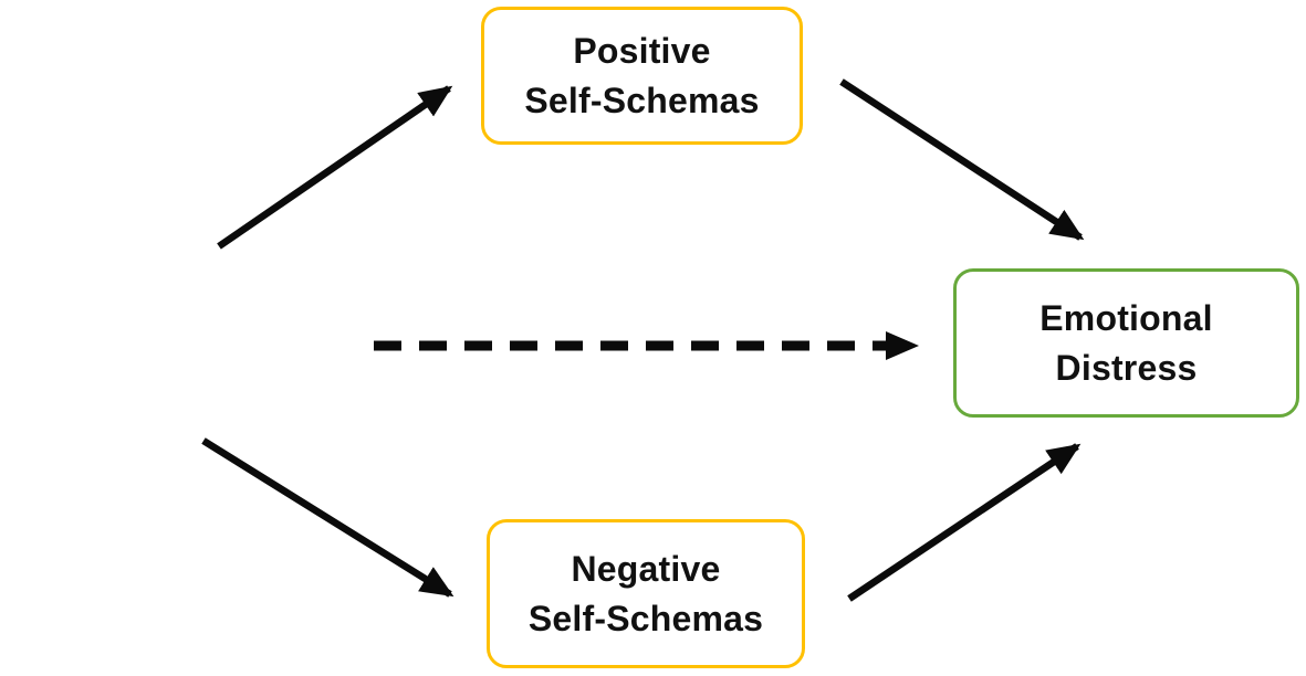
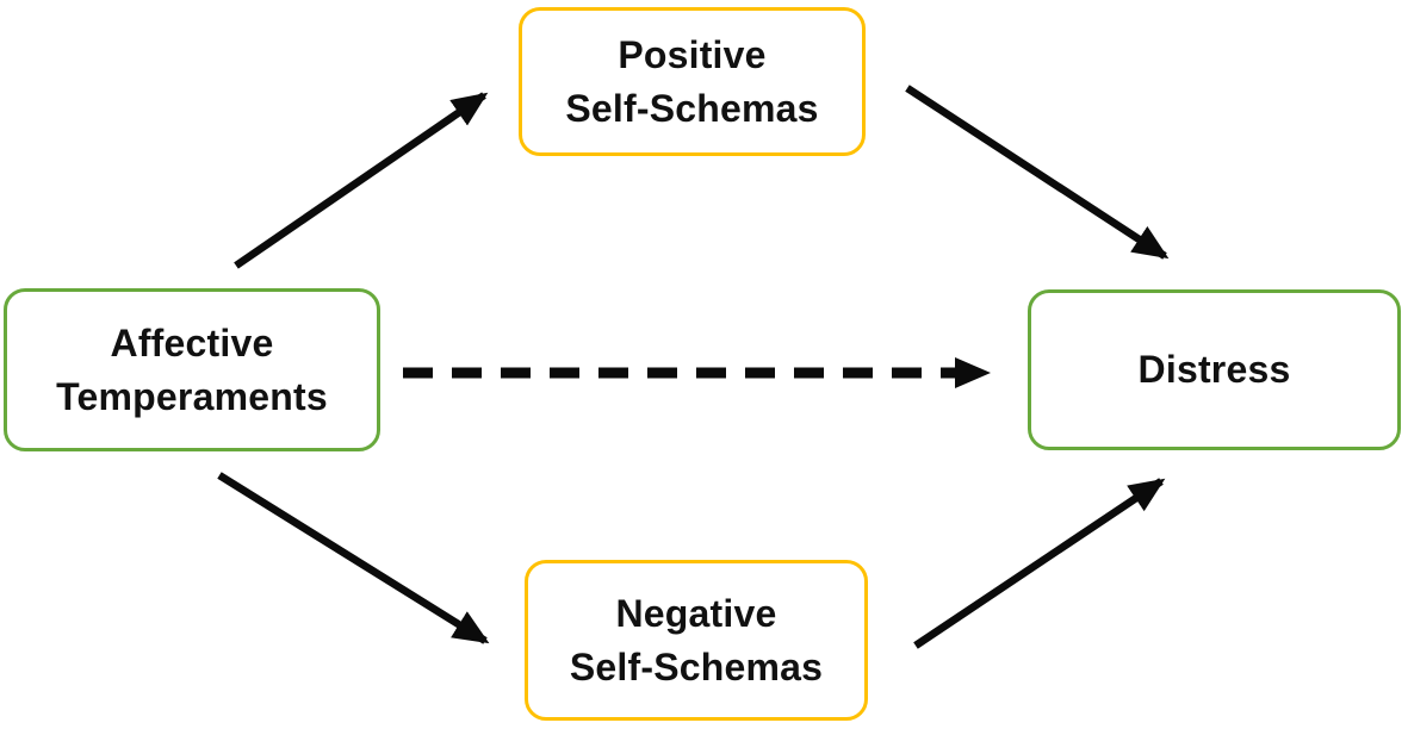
+ Affective
+ Temperaments
  Positive
  Self-Schemas
  Negative
  Self-Schemas
- Emotional
  Distress
